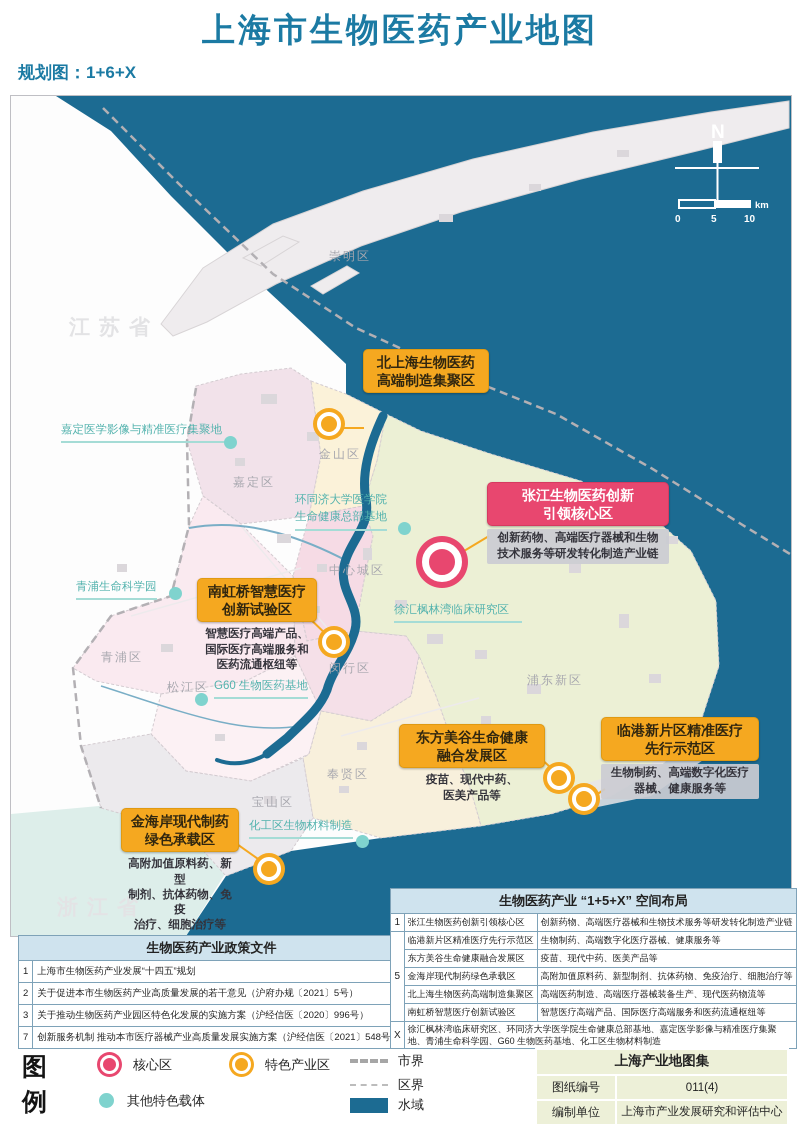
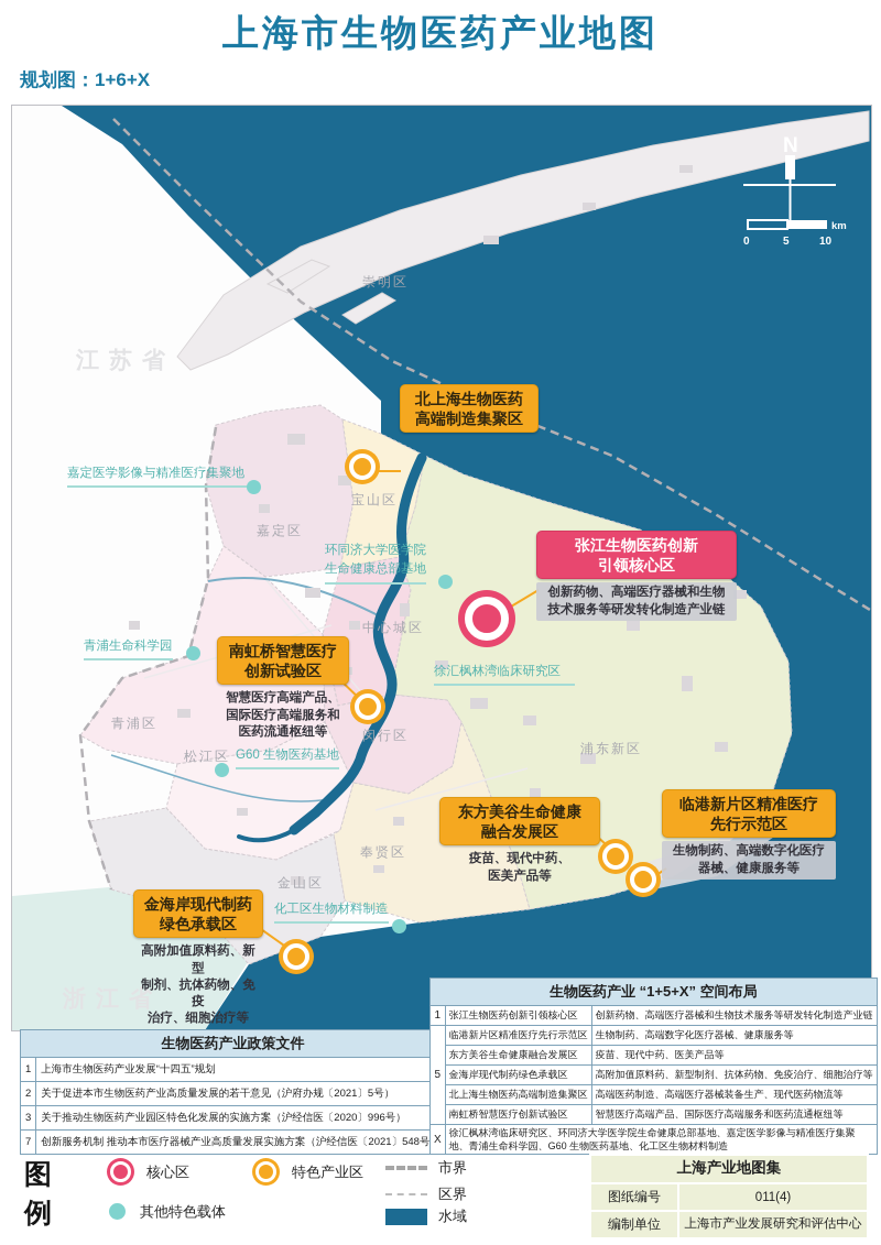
  上海市生物医药产业地图
  规划图：1+6+X
  N
  0
  5
  10
  km
  江苏省
  浙江省
  崇明区
  嘉定区
- 金山区
+ 宝山区
  中心城区
  青浦区
  松江区
  闵行区
  浦东新区
  奉贤区
- 宝山区
+ 金山区
  嘉定医学影像与精准医疗集聚地
  环同济大学医学院
  生命健康总部基地
  青浦生命科学园
  G60 生物医药基地
  徐汇枫林湾临床研究区
  化工区生物材料制造
  北上海生物医药
  高端制造集聚区
  张江生物医药创新
  引领核心区
  创新药物、高端医疗器械和生物
  技术服务等研发转化制造产业链
  南虹桥智慧医疗
  创新试验区
  智慧医疗高端产品、
  国际医疗高端服务和
  医药流通枢纽等
  东方美谷生命健康
  融合发展区
  疫苗、现代中药、
  医美产品等
  临港新片区精准医疗
  先行示范区
  生物制药、高端数字化医疗
  器械、健康服务等
  金海岸现代制药
  绿色承载区
  高附加值原料药、新型
  制剂、抗体药物、免疫
  治疗、细胞治疗等
  生物医药产业政策文件
  1	上海市生物医药产业发展“十四五”规划
  2	关于促进本市生物医药产业高质量发展的若干意见（沪府办规〔2021〕5号）
  3	关于推动生物医药产业园区特色化发展的实施方案（沪经信医〔2020〕996号）
  7	创新服务机制 推动本市医疗器械产业高质量发展实施方案（沪经信医〔2021〕548号
  生物医药产业 “1+5+X” 空间布局
  1	张江生物医药创新引领核心区	创新药物、高端医疗器械和生物技术服务等研发转化制造产业链
  5	临港新片区精准医疗先行示范区	生物制药、高端数字化医疗器械、健康服务等
  东方美谷生命健康融合发展区	疫苗、现代中药、医美产品等
  金海岸现代制药绿色承载区	高附加值原料药、新型制剂、抗体药物、免疫治疗、细胞治疗等
  北上海生物医药高端制造集聚区	高端医药制造、高端医疗器械装备生产、现代医药物流等
  南虹桥智慧医疗创新试验区	智慧医疗高端产品、国际医疗高端服务和医药流通枢纽等
  X	徐汇枫林湾临床研究区、环同济大学医学院生命健康总部基地、嘉定医学影像与精准医疗集聚地、青浦生命科学园、G60 生物医药基地、化工区生物材料制造
  图例
  核心区
  特色产业区
  其他特色载体
  市界
  区界
  水域
  上海产业地图集
  图纸编号	011(4)
  编制单位	上海市产业发展研究和评估中心
